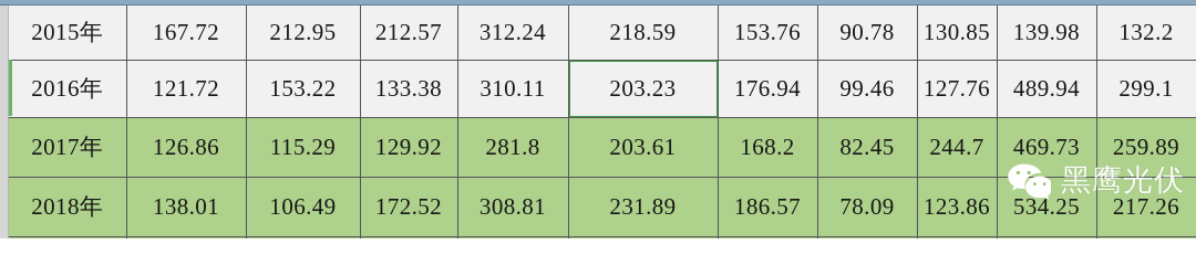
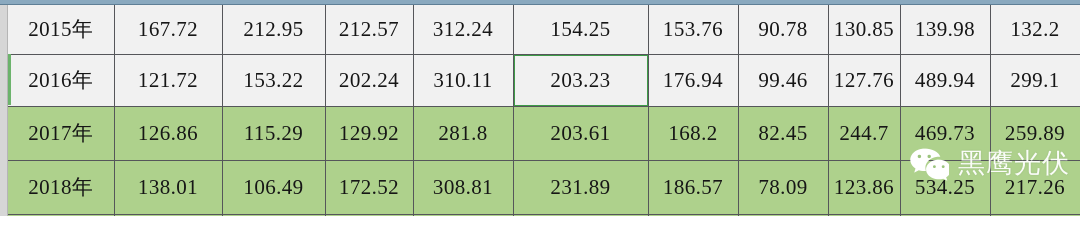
- 2015年	167.72	212.95	212.57	312.24	218.59	153.76	90.78	130.85	139.98	132.2
+ 2015年	167.72	212.95	212.57	312.24	154.25	153.76	90.78	130.85	139.98	132.2
- 2016年	121.72	153.22	133.38	310.11	203.23	176.94	99.46	127.76	489.94	299.1
+ 2016年	121.72	153.22	202.24	310.11	203.23	176.94	99.46	127.76	489.94	299.1
  2017年	126.86	115.29	129.92	281.8	203.61	168.2	82.45	244.7	469.73	259.89
  2018年	138.01	106.49	172.52	308.81	231.89	186.57	78.09	123.86	534.25	217.26
  黑鹰光伏
